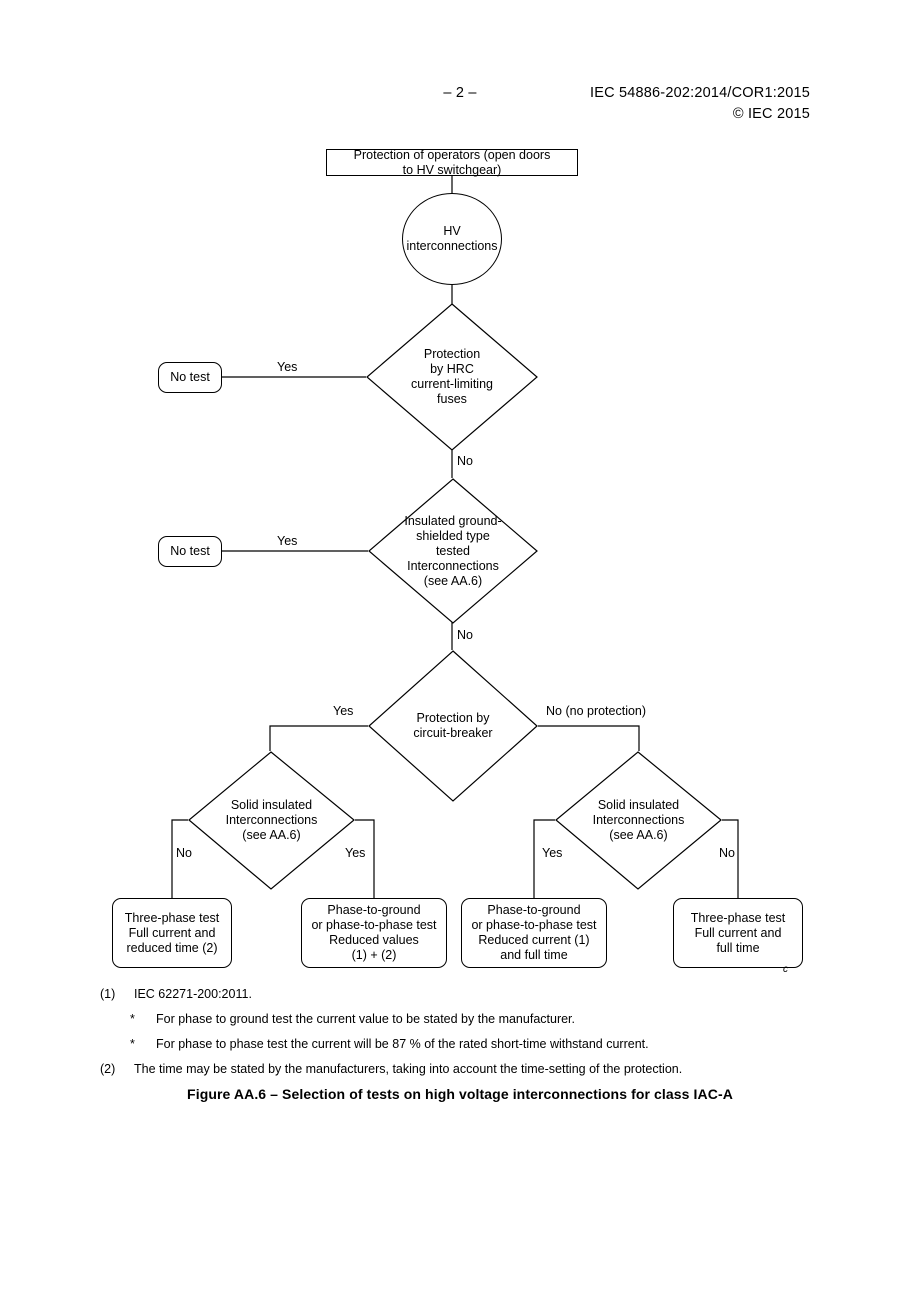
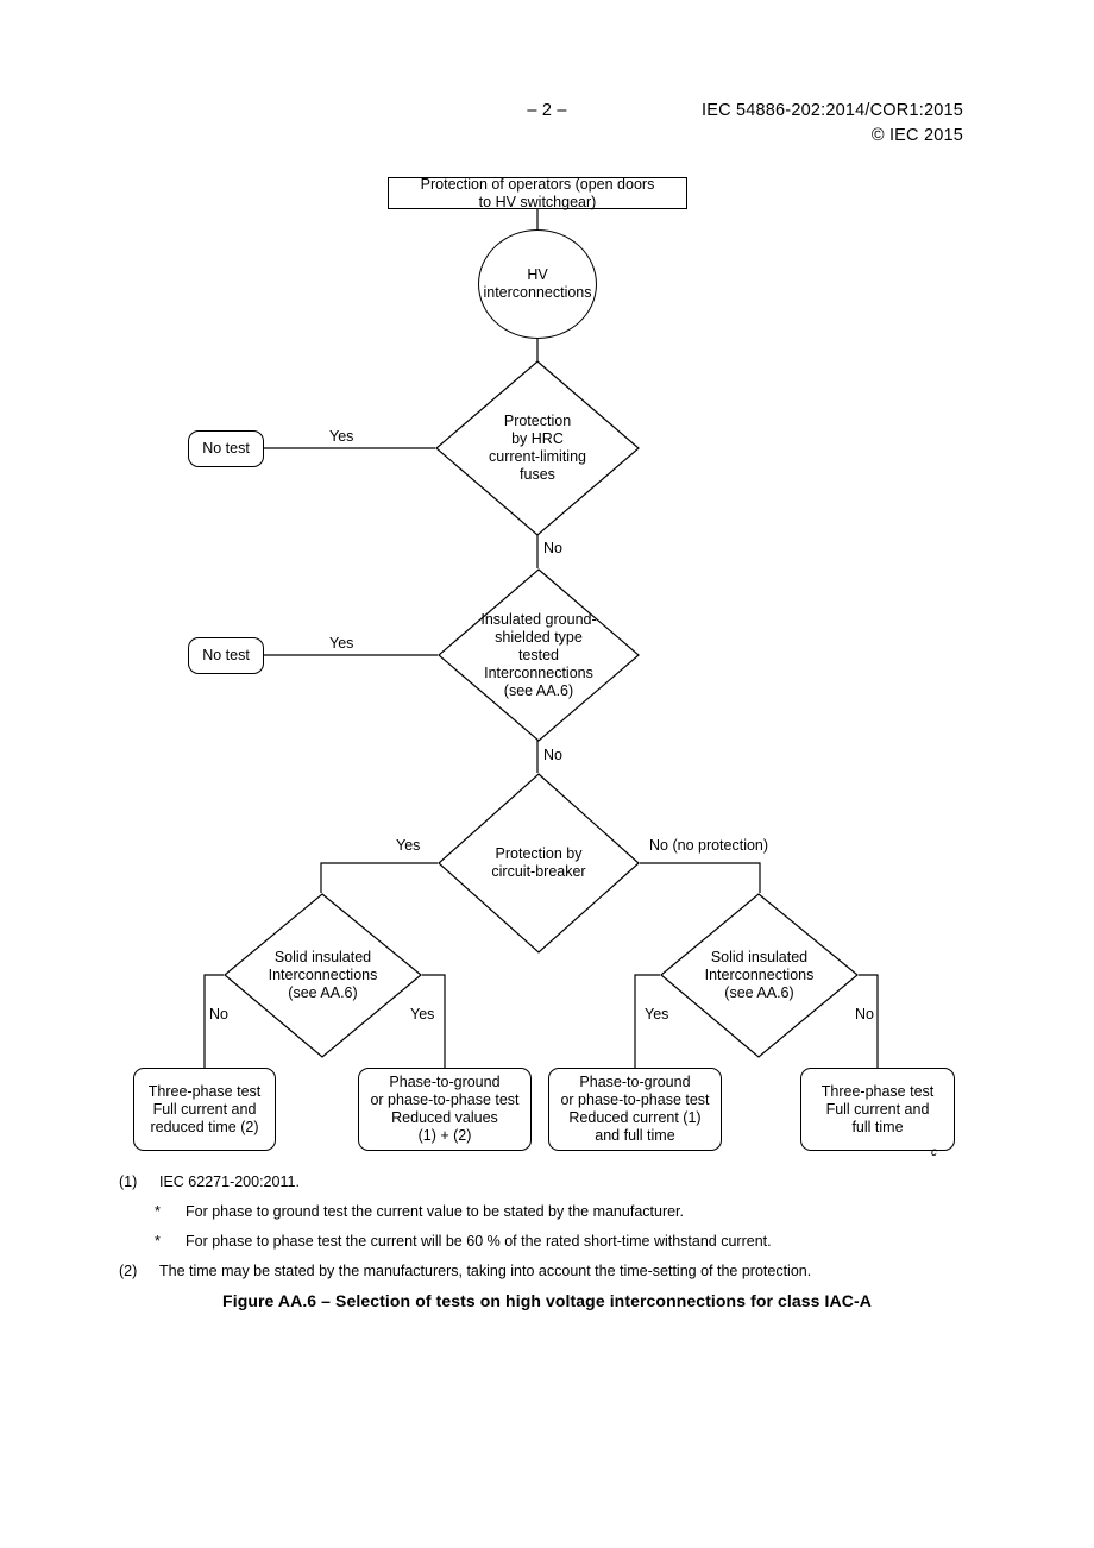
  – 2 –
  IEC 54886-202:2014/COR1:2015
  © IEC 2015
  Protection of operators (open doors
  to HV switchgear)
  HV
  interconnections
  Protection
  by HRC
  current-limiting
  fuses
  Yes
  No
  No test
  Insulated ground-
  shielded type
  tested
  Interconnections
  (see AA.6)
  Yes
  No
  No test
  Protection by
  circuit-breaker
  Yes
  No (no protection)
  Solid insulated
  Interconnections
  (see AA.6)
  No
  Yes
  Solid insulated
  Interconnections
  (see AA.6)
  Yes
  No
  Three-phase test
  Full current and
  reduced time (2)
  Phase-to-ground
  or phase-to-phase test
  Reduced values
  (1) + (2)
  Phase-to-ground
  or phase-to-phase test
  Reduced current (1)
  and full time
  Three-phase test
  Full current and
  full time
  c
  (1)
  IEC 62271-200:2011.
  *
  For phase to ground test the current value to be stated by the manufacturer.
  *
- For phase to phase test the current will be 87 % of the rated short-time withstand current.
+ For phase to phase test the current will be 60 % of the rated short-time withstand current.
  (2)
  The time may be stated by the manufacturers, taking into account the time-setting of the protection.
  Figure AA.6 – Selection of tests on high voltage interconnections for class IAC-A
